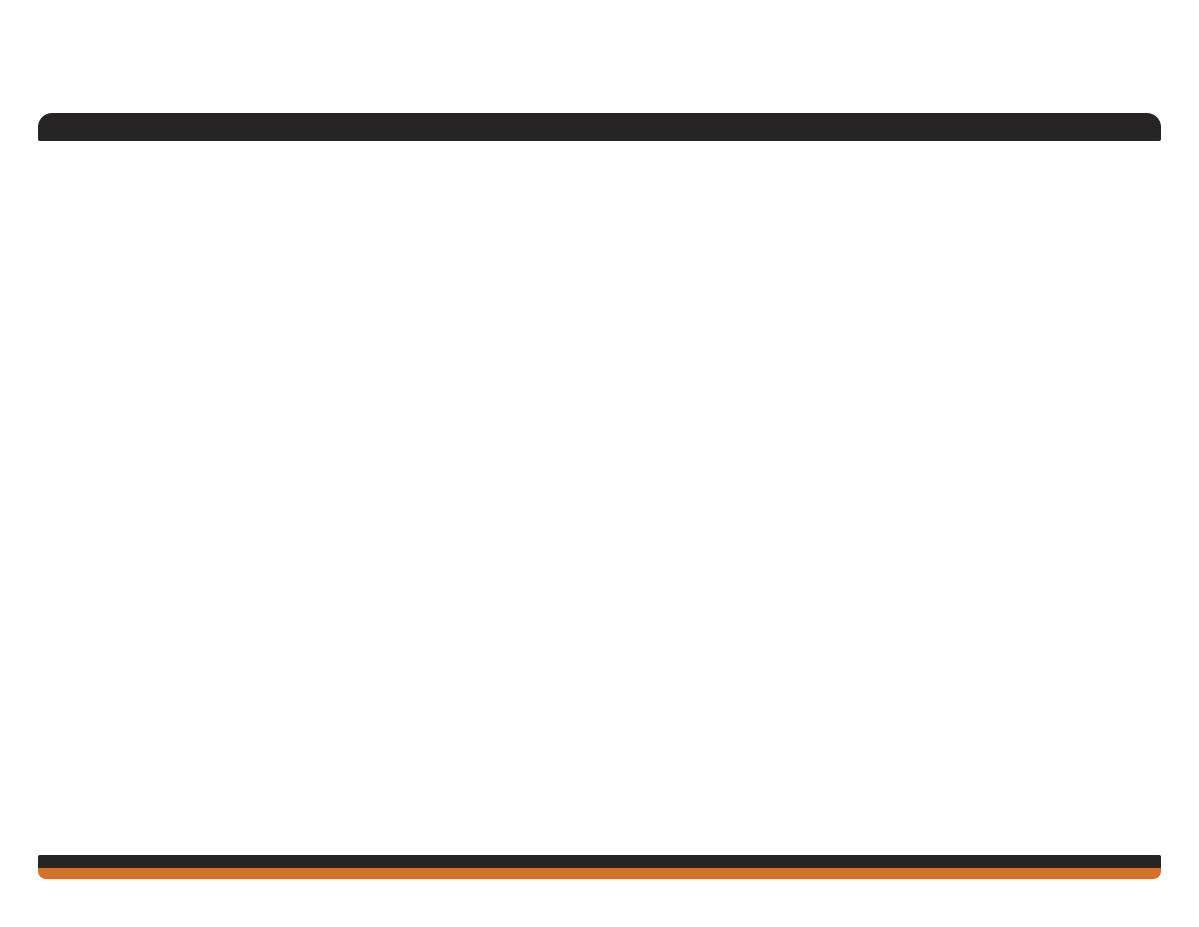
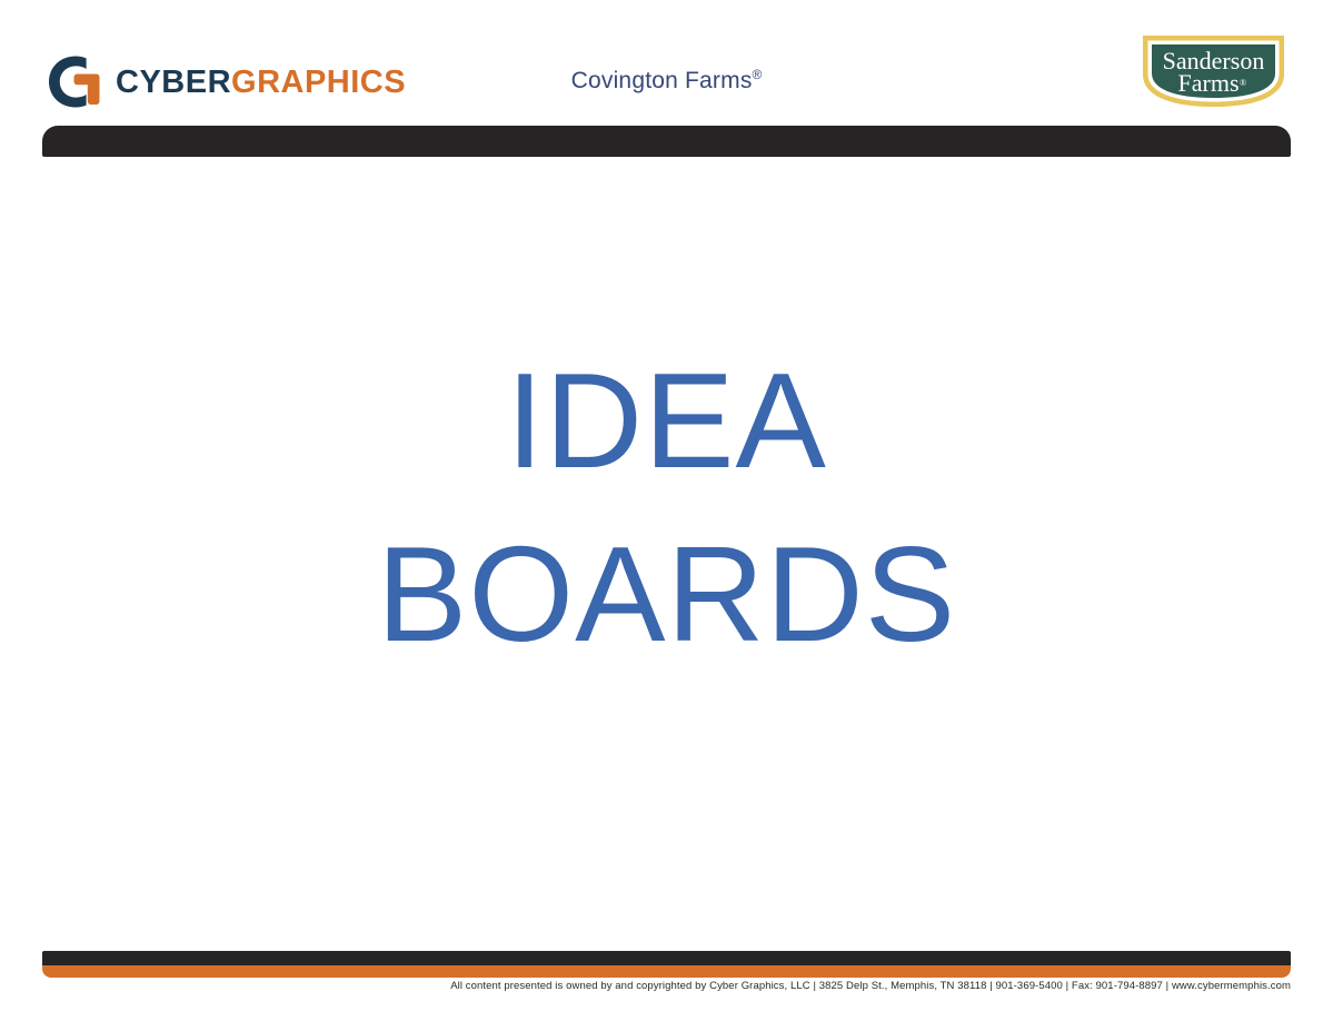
+ CYBERGRAPHICS
+ Covington Farms®
+ Sanderson
+ Farms
+ ®
+ IDEA
+ BOARDS
+ All content presented is owned by and copyrighted by Cyber Graphics, LLC | 3825 Delp St., Memphis, TN 38118 | 901-369-5400 | Fax: 901-794-8897 | www.cybermemphis.com
